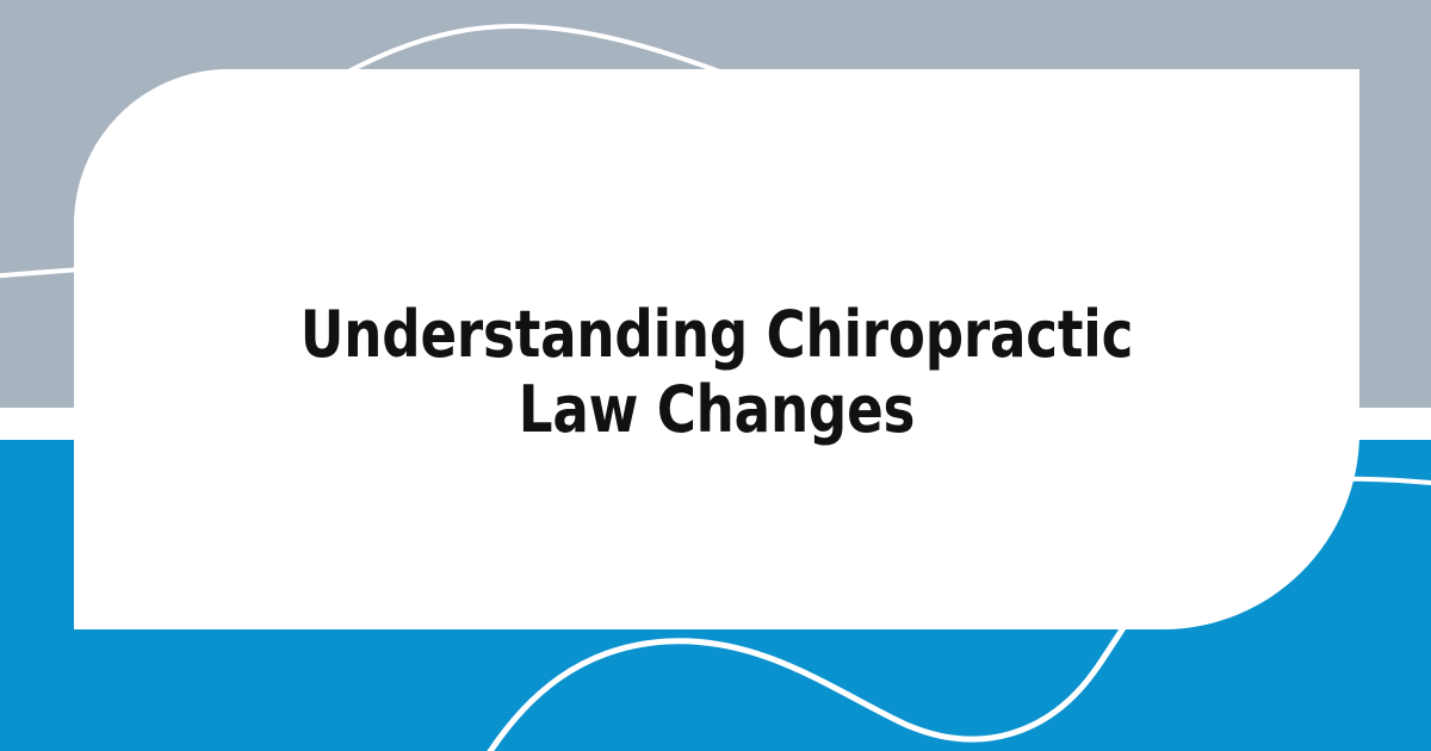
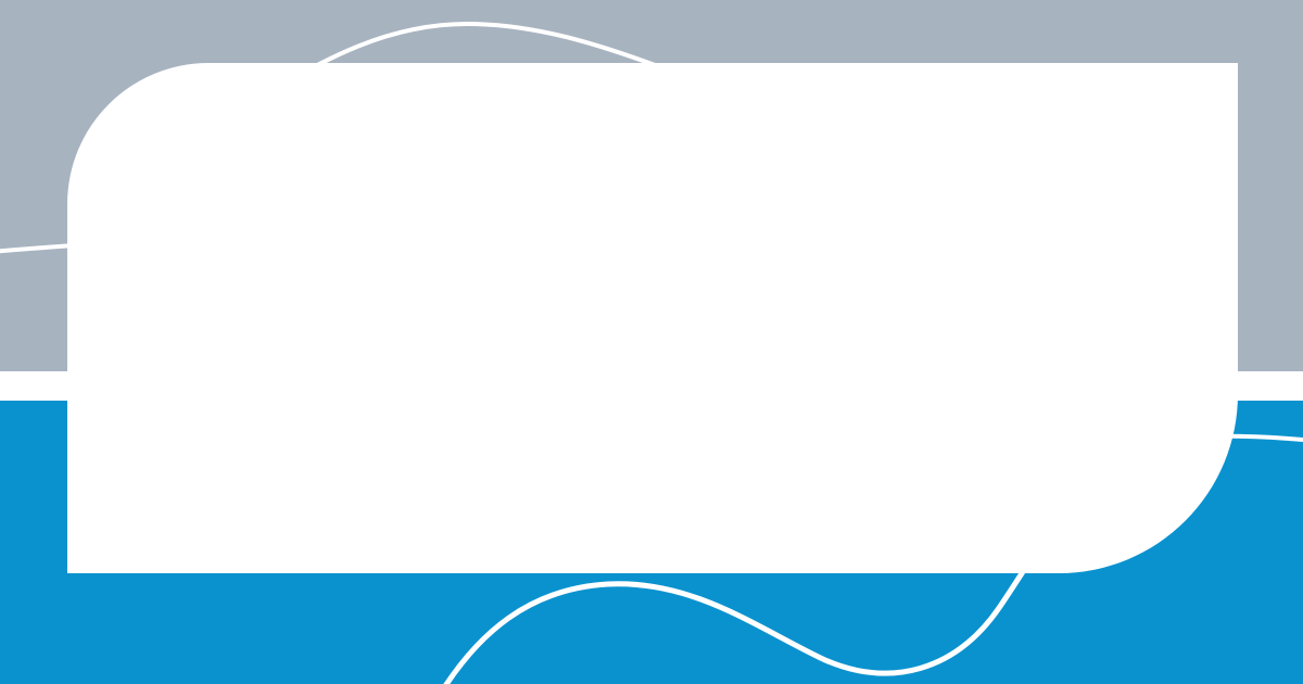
- Understanding Chiropractic Law Changes
